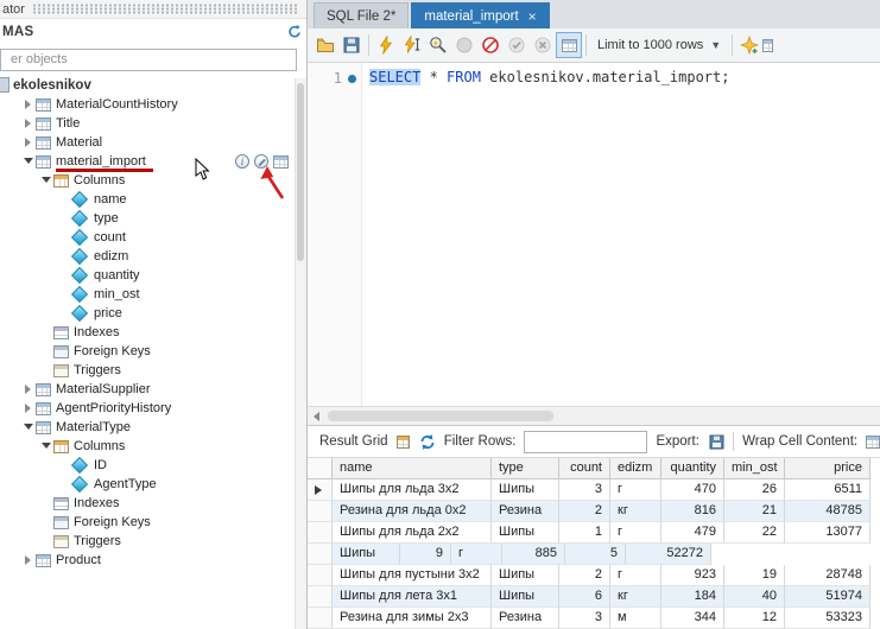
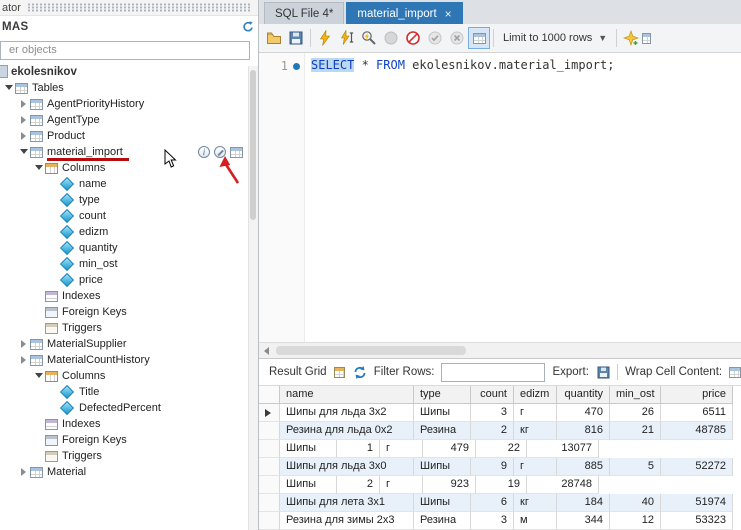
  ator
  MAS
  er objects
  ekolesnikov
+ Tables
- MaterialCountHistory
+ AgentPriorityHistory
- Title
+ AgentType
- Material
+ Product
  material_import
  i
  Columns
  name
  type
  count
  edizm
  quantity
  min_ost
  price
  Indexes
  Foreign Keys
  Triggers
  MaterialSupplier
- AgentPriorityHistory
+ MaterialCountHistory
- MaterialType
  Columns
- ID
- AgentType
+ Title
+ DefectedPercent
  Indexes
  Foreign Keys
  Triggers
- Product
+ Material
- SQL File 2*
+ SQL File 4*
  material_import
  ×
  Limit to 1000 rows
  ▼
  1
  SELECT * FROM ekolesnikov.material_import;
  Result Grid
  Filter Rows:
  Export:
  Wrap Cell Content:
  name
  type
  count
  edizm
  quantity
  min_ost
  price
  Шипы для льда 3x2
  Шипы
  3
  г
  470
  26
  6511
  Резина для льда 0x2
  Резина
  2
  кг
  816
  21
  48785
- Шипы для льда 2x2
  Шипы
  1
  г
  479
  22
  13077
+ Шипы для льда 3x0
  Шипы
  9
  г
  885
  5
  52272
- Шипы для пустыни 3x2
  Шипы
  2
  г
  923
  19
  28748
  Шипы для лета 3x1
  Шипы
  6
  кг
  184
  40
  51974
  Резина для зимы 2x3
  Резина
  3
  м
  344
  12
  53323
